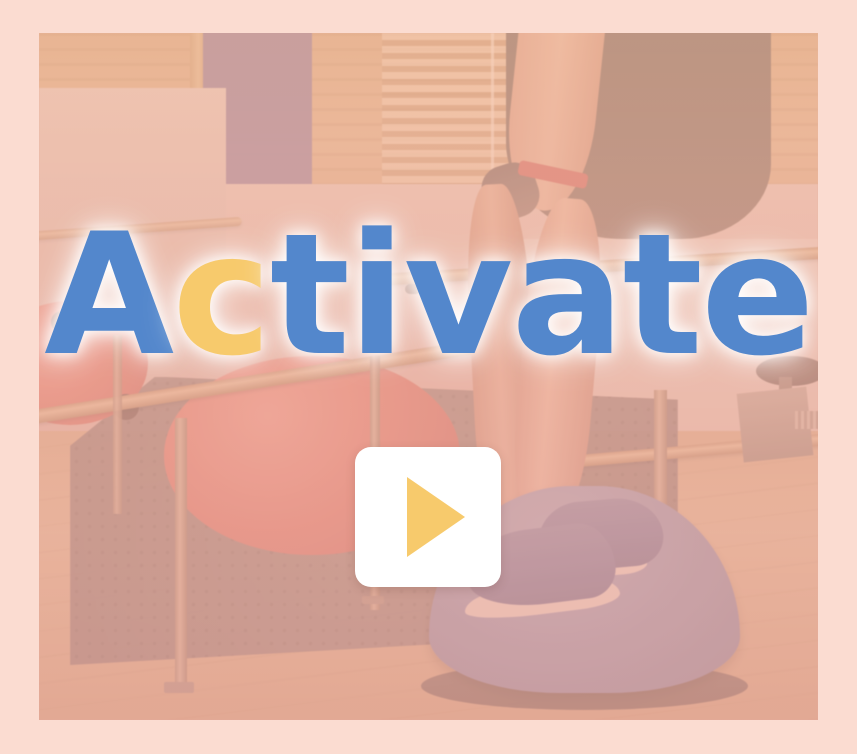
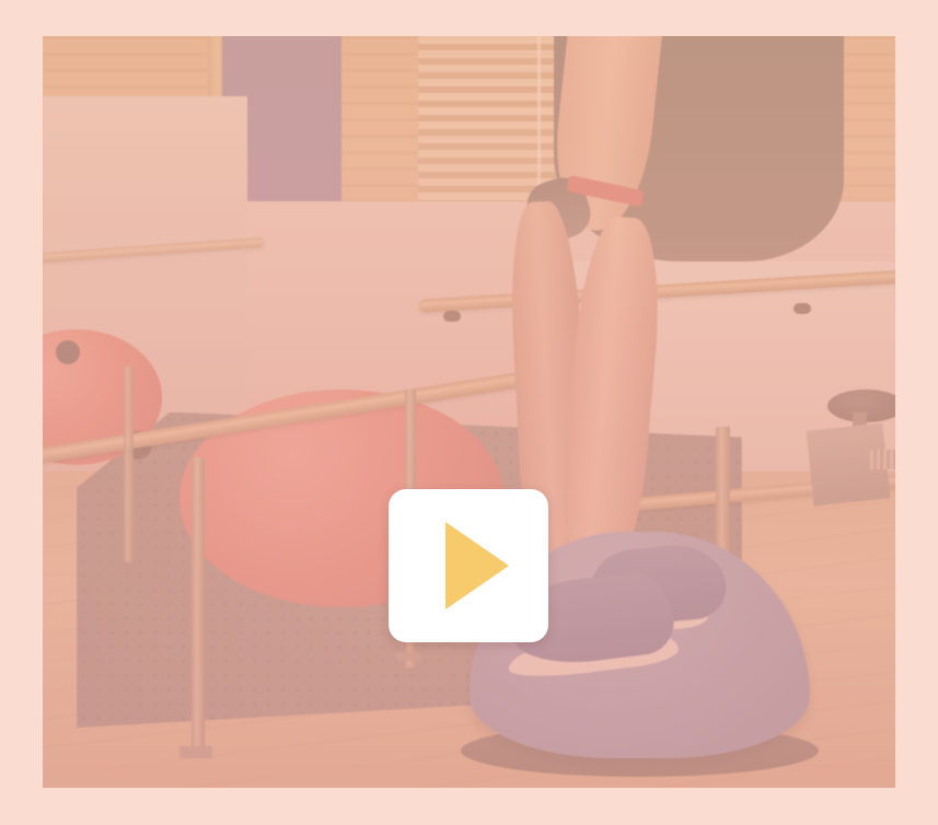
- Activate
